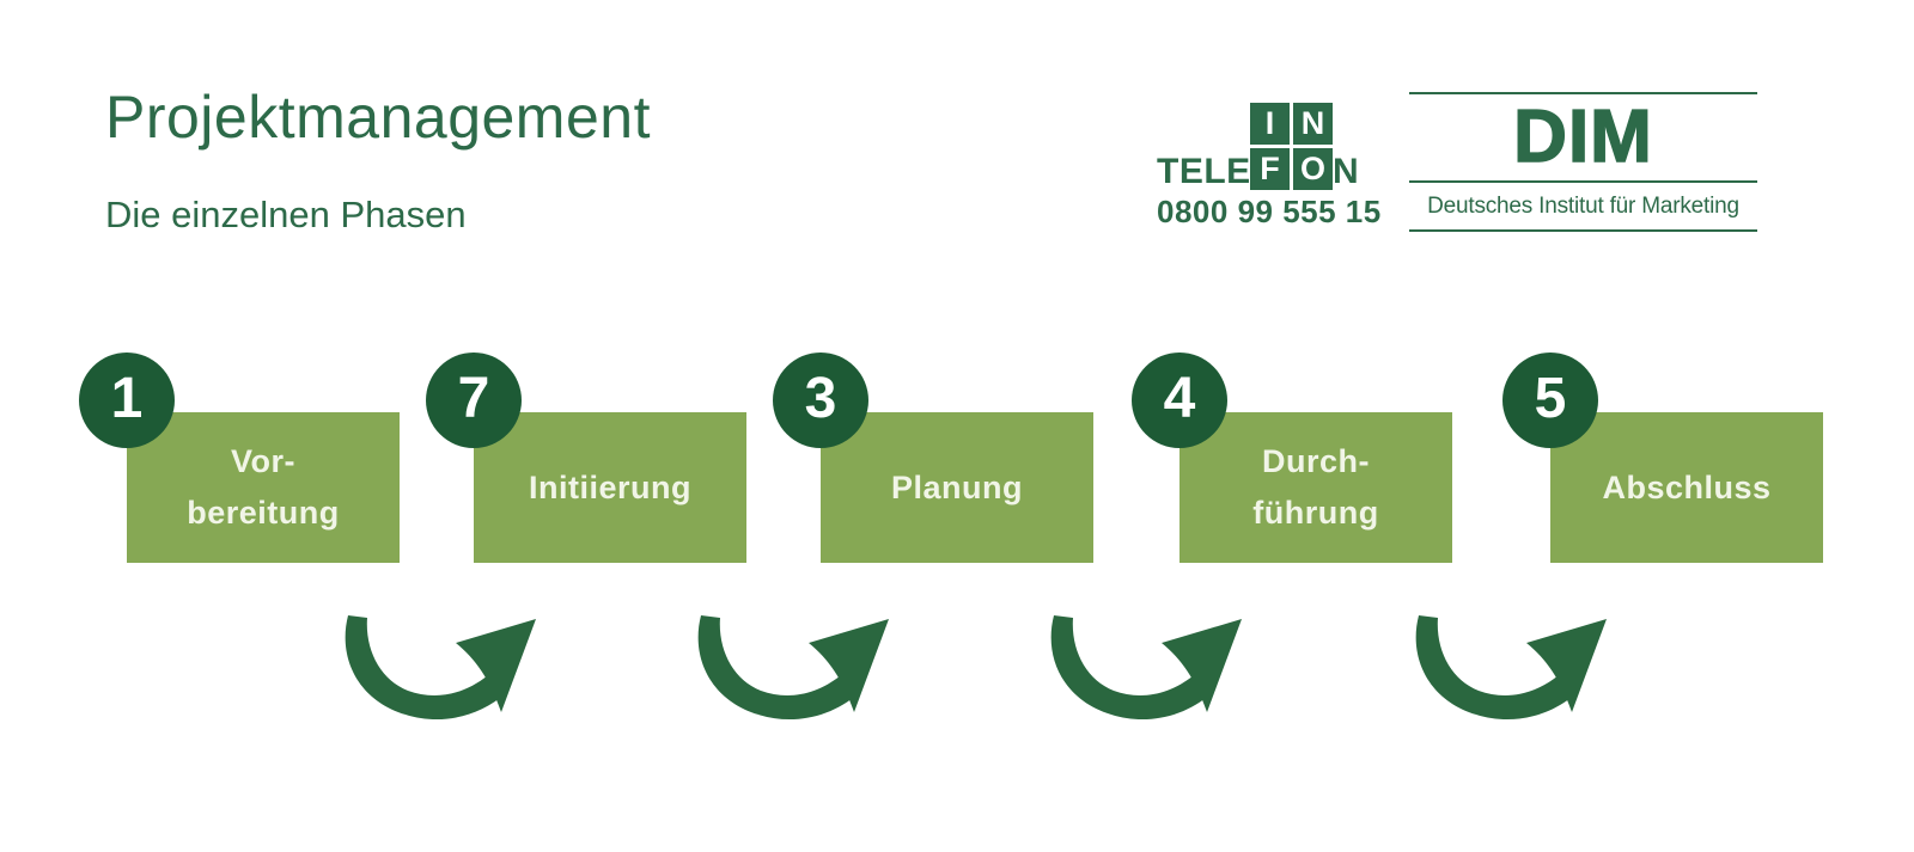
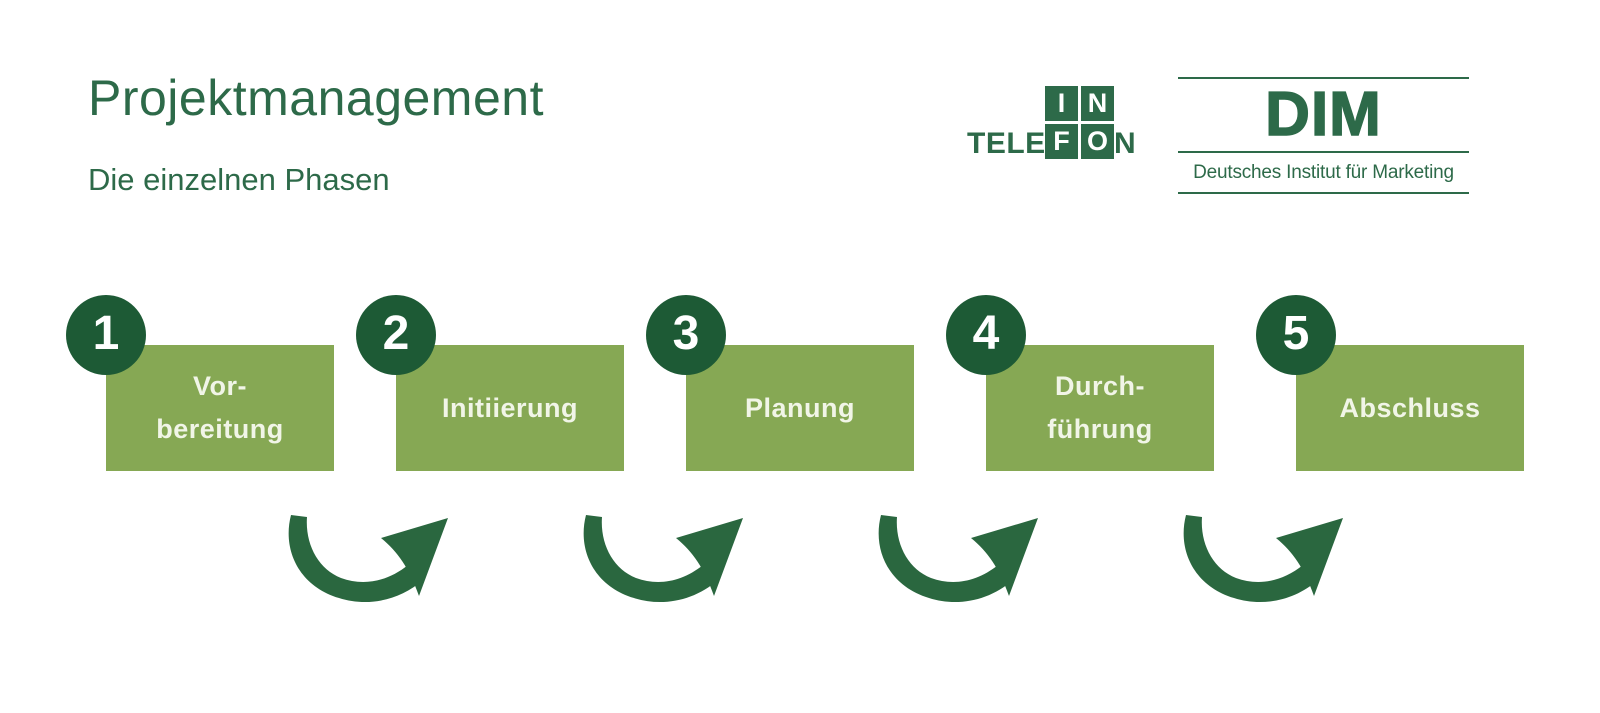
  Projektmanagement
  Die einzelnen Phasen
  TELE
  I
  N
  F
  O
  N
- 0800 99 555 15
  DIM
  Deutsches Institut für Marketing
  1
  Vor-
  bereitung
- 7
+ 2
  Initiierung
  3
  Planung
  4
  Durch-
  führung
  5
  Abschluss
